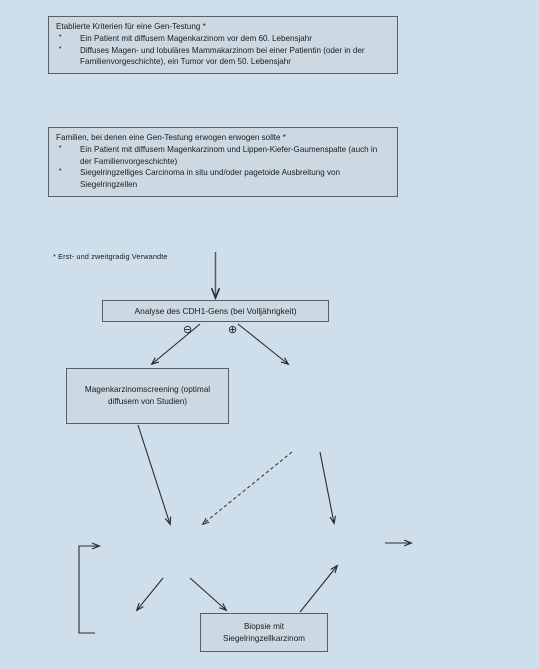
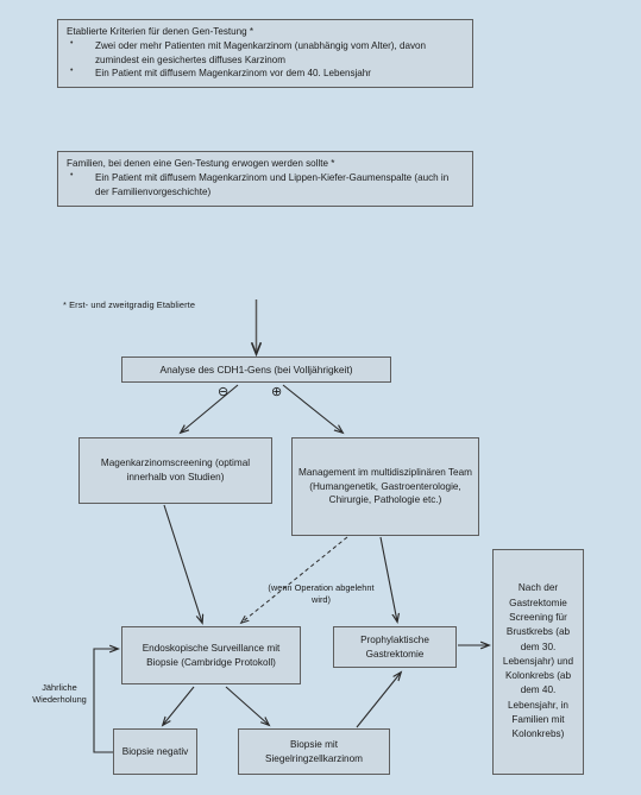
- Etablierte Kriterien für eine Gen-Testung *
+ Etablierte Kriterien für denen Gen-Testung *
+ Zwei oder mehr Patienten mit Magenkarzinom (unabhängig vom Alter), davon zumindest ein gesichertes diffuses Karzinom
- Ein Patient mit diffusem Magenkarzinom vor dem 60. Lebensjahr
+ Ein Patient mit diffusem Magenkarzinom vor dem 40. Lebensjahr
- Diffuses Magen- und lobuläres Mammakarzinom bei einer Patientin (oder in der Familienvorgeschichte), ein Tumor vor dem 50. Lebensjahr
- Familien, bei denen eine Gen-Testung erwogen erwogen sollte *
+ Familien, bei denen eine Gen-Testung erwogen werden sollte *
  Ein Patient mit diffusem Magenkarzinom und Lippen-Kiefer-Gaumenspalte (auch in der Familienvorgeschichte)
- Siegelringzelliges Carcinoma in situ und/oder pagetoide Ausbreitung von Siegelringzellen
- * Erst- und zweitgradig Verwandte
+ * Erst- und zweitgradig Etablierte
  ⊖
  ⊕
  Analyse des CDH1-Gens (bei Volljährigkeit)
- Magenkarzinomscreening (optimal diffusem von Studien)
+ Magenkarzinomscreening (optimal innerhalb von Studien)
+ Management im multidisziplinären Team (Humangenetik, Gastroenterologie, Chirurgie, Pathologie etc.)
+ Endoskopische Surveillance mit Biopsie (Cambridge Protokoll)
+ Prophylaktische Gastrektomie
+ Biopsie negativ
  Biopsie mit Siegelringzellkarzinom
+ Nach der Gastrektomie Screening für Brustkrebs (ab dem 30. Lebensjahr) und Kolonkrebs (ab dem 40. Lebensjahr, in Familien mit Kolonkrebs)
+ (wenn Operation abgelehnt wird)
+ Jährliche Wiederholung
